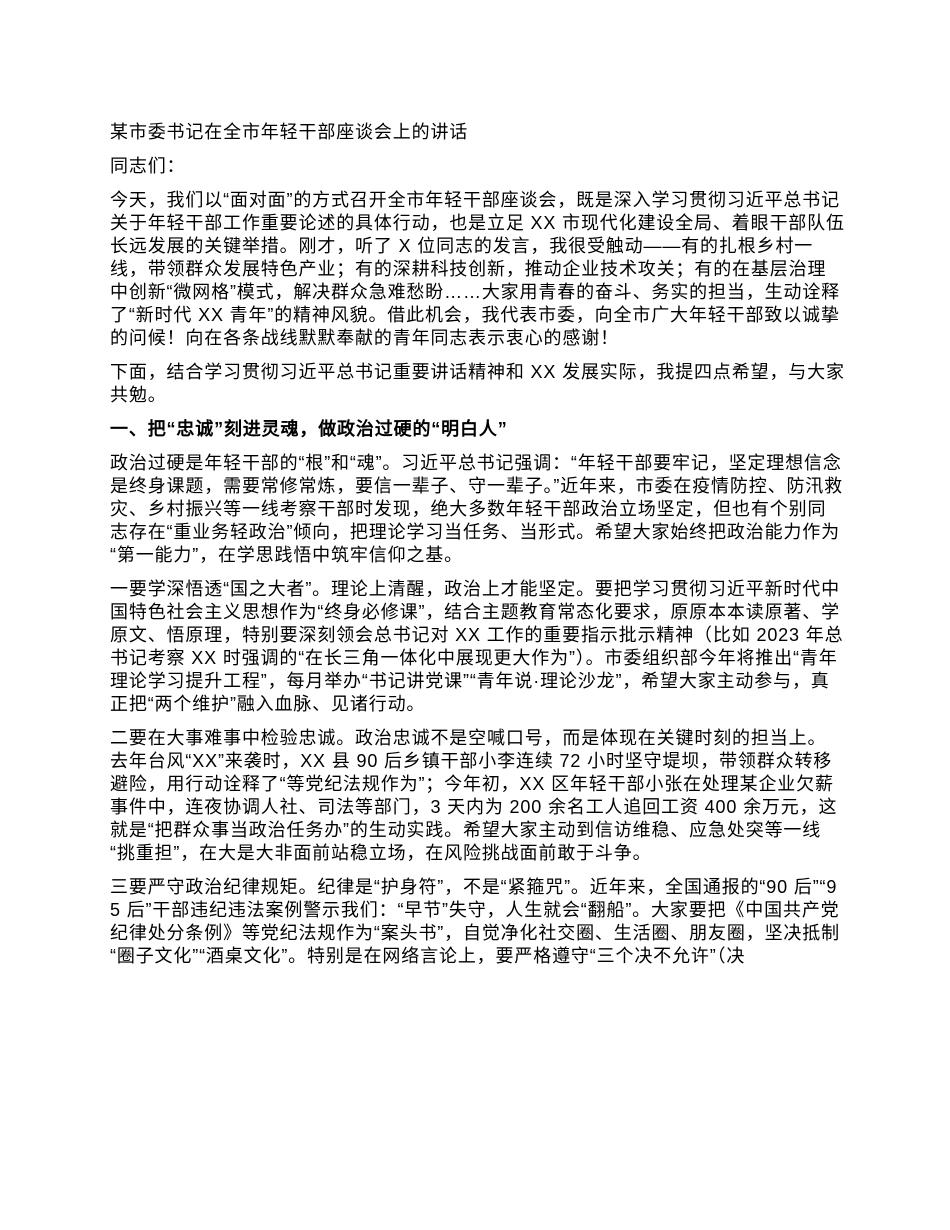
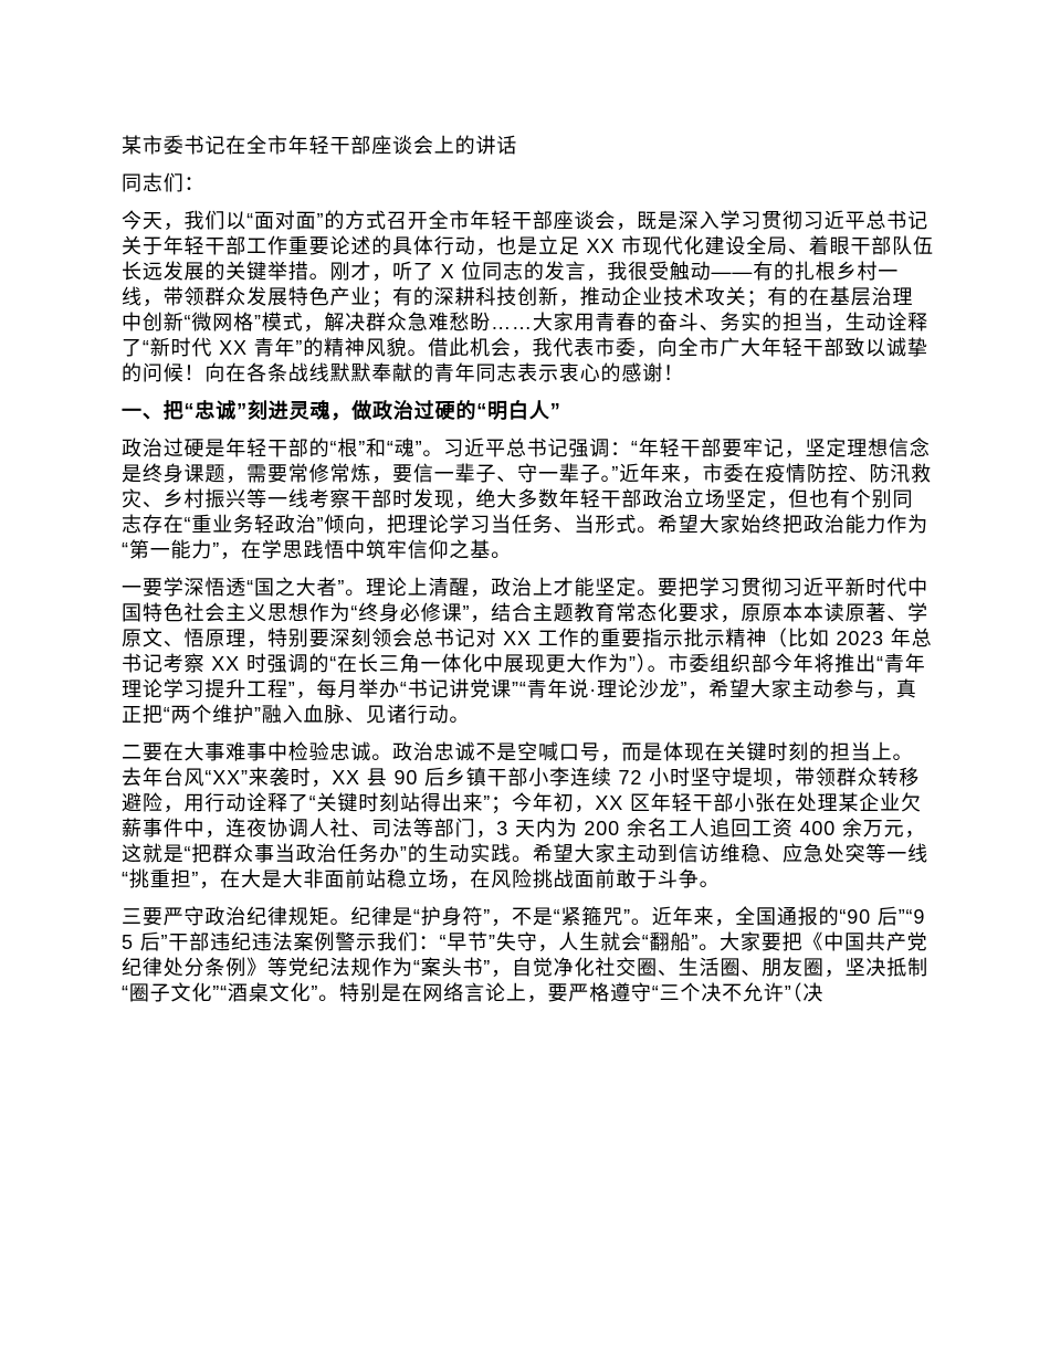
  某市委书记在全市年轻干部座谈会上的讲话
  同志们：
  今天，我们以“面对面”的方式召开全市年轻干部座谈会，既是深入学习贯彻习近平总书记关于年轻干部工作重要论述的具体行动，也是立足 XX 市现代化建设全局、着眼干部队伍长远发展的关键举措。刚才，听了 X 位同志的发言，我很受触动——有的扎根乡村一线，带领群众发展特色产业；有的深耕科技创新，推动企业技术攻关；有的在基层治理中创新“微网格”模式，解决群众急难愁盼……大家用青春的奋斗、务实的担当，生动诠释了“新时代 XX 青年”的精神风貌。借此机会，我代表市委，向全市广大年轻干部致以诚挚的问候！向在各条战线默默奉献的青年同志表示衷心的感谢！
- 下面，结合学习贯彻习近平总书记重要讲话精神和 XX 发展实际，我提四点希望，与大家共勉。
  一、把“忠诚”刻进灵魂，做政治过硬的“明白人”
  政治过硬是年轻干部的“根”和“魂”。习近平总书记强调：“年轻干部要牢记，坚定理想信念是终身课题，需要常修常炼，要信一辈子、守一辈子。”近年来，市委在疫情防控、防汛救灾、乡村振兴等一线考察干部时发现，绝大多数年轻干部政治立场坚定，但也有个别同志存在“重业务轻政治”倾向，把理论学习当任务、当形式。希望大家始终把政治能力作为“第一能力”，在学思践悟中筑牢信仰之基。
  一要学深悟透“国之大者”。理论上清醒，政治上才能坚定。要把学习贯彻习近平新时代中国特色社会主义思想作为“终身必修课”，结合主题教育常态化要求，原原本本读原著、学原文、悟原理，特别要深刻领会总书记对 XX 工作的重要指示批示精神（比如 2023 年总书记考察 XX 时强调的“在长三角一体化中展现更大作为”）。市委组织部今年将推出“青年理论学习提升工程”，每月举办“书记讲党课”“青年说·理论沙龙”，希望大家主动参与，真正把“两个维护”融入血脉、见诸行动。
- 二要在大事难事中检验忠诚。政治忠诚不是空喊口号，而是体现在关键时刻的担当上。去年台风“XX”来袭时，XX 县 90 后乡镇干部小李连续 72 小时坚守堤坝，带领群众转移避险，用行动诠释了“等党纪法规作为”；今年初，XX 区年轻干部小张在处理某企业欠薪事件中，连夜协调人社、司法等部门，3 天内为 200 余名工人追回工资 400 余万元，这就是“把群众事当政治任务办”的生动实践。希望大家主动到信访维稳、应急处突等一线“挑重担”，在大是大非面前站稳立场，在风险挑战面前敢于斗争。
+ 二要在大事难事中检验忠诚。政治忠诚不是空喊口号，而是体现在关键时刻的担当上。去年台风“XX”来袭时，XX 县 90 后乡镇干部小李连续 72 小时坚守堤坝，带领群众转移避险，用行动诠释了“关键时刻站得出来”；今年初，XX 区年轻干部小张在处理某企业欠薪事件中，连夜协调人社、司法等部门，3 天内为 200 余名工人追回工资 400 余万元，这就是“把群众事当政治任务办”的生动实践。希望大家主动到信访维稳、应急处突等一线“挑重担”，在大是大非面前站稳立场，在风险挑战面前敢于斗争。
  三要严守政治纪律规矩。纪律是“护身符”，不是“紧箍咒”。近年来，全国通报的“90 后”“95 后”干部违纪违法案例警示我们：“早节”失守，人生就会“翻船”。大家要把《中国共产党纪律处分条例》等党纪法规作为“案头书”，自觉净化社交圈、生活圈、朋友圈，坚决抵制“圈子文化”“酒桌文化”。特别是在网络言论上，要严格遵守“三个决不允许”（决
